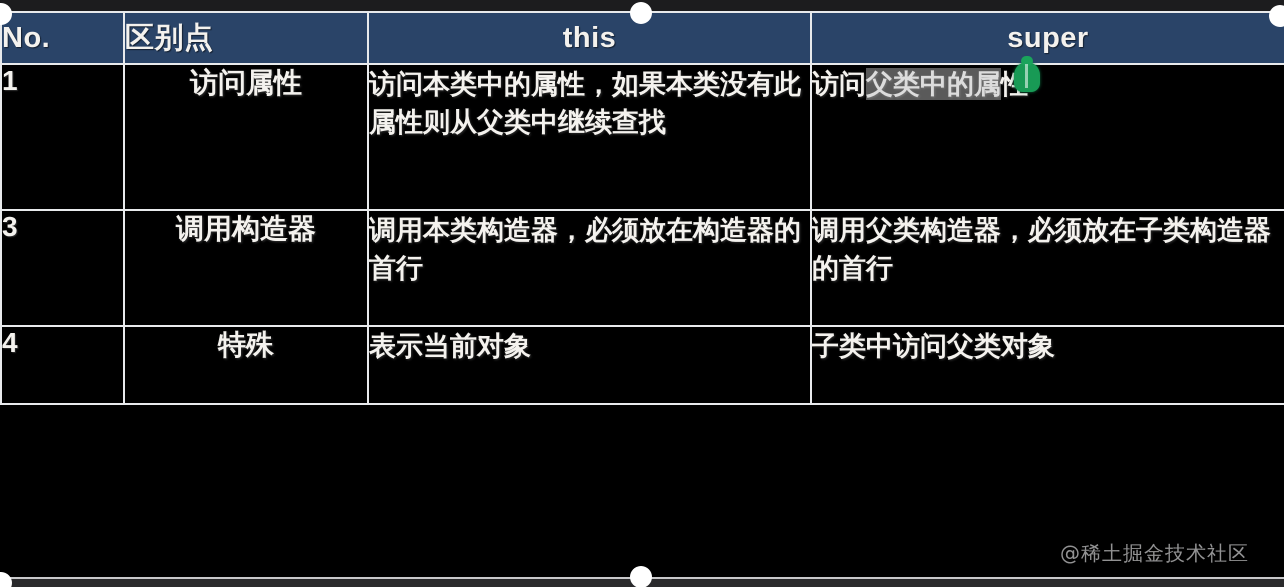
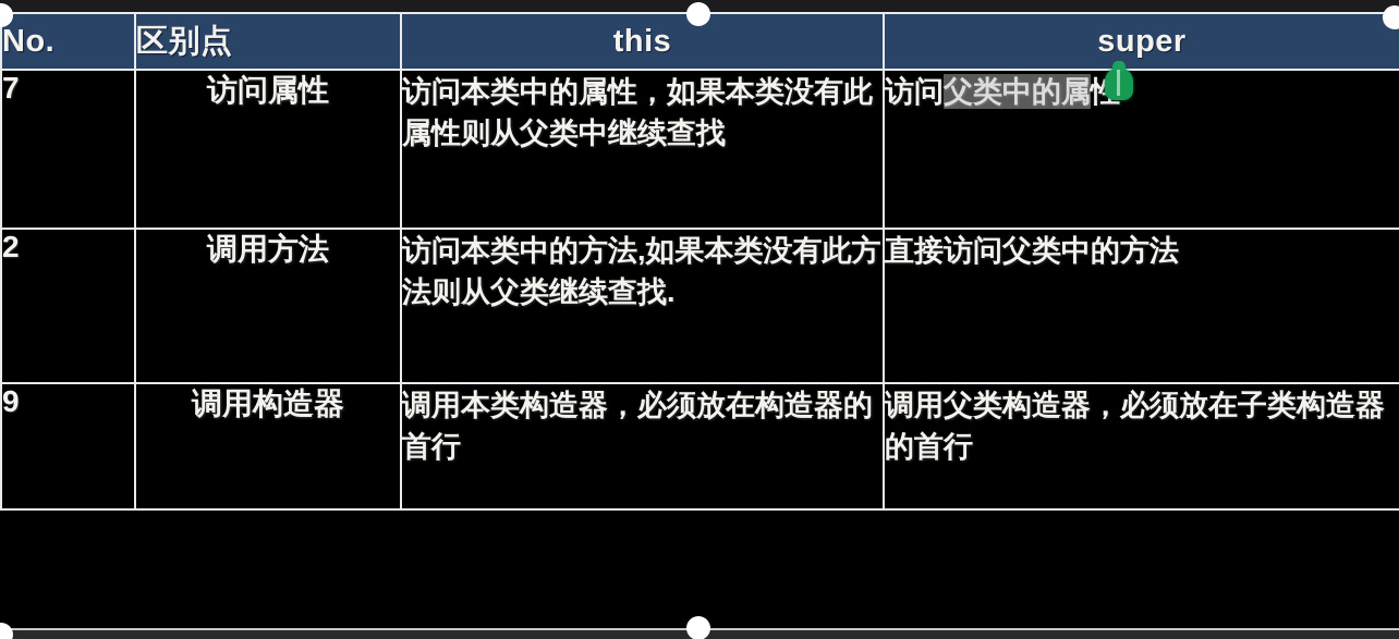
  No.	区别点	this	super
- 1	访问属性	访问本类中的属性，如果本类没有此属性则从父类中继续查找	访问父类中的属
+ 7	访问属性	访问本类中的属性，如果本类没有此属性则从父类中继续查找	访问父类中的属
+ 2	调用方法	访问本类中的方法,如果本类没有此方法则从父类继续查找.	直接访问父类中的方法
- 3	调用构造器	调用本类构造器，必须放在构造器的首行	调用父类构造器，必须放在子类构造器的首行
+ 9	调用构造器	调用本类构造器，必须放在构造器的首行	调用父类构造器，必须放在子类构造器的首行
- 4	特殊	表示当前对象	子类中访问父类对象
- @稀土掘金技术社区
